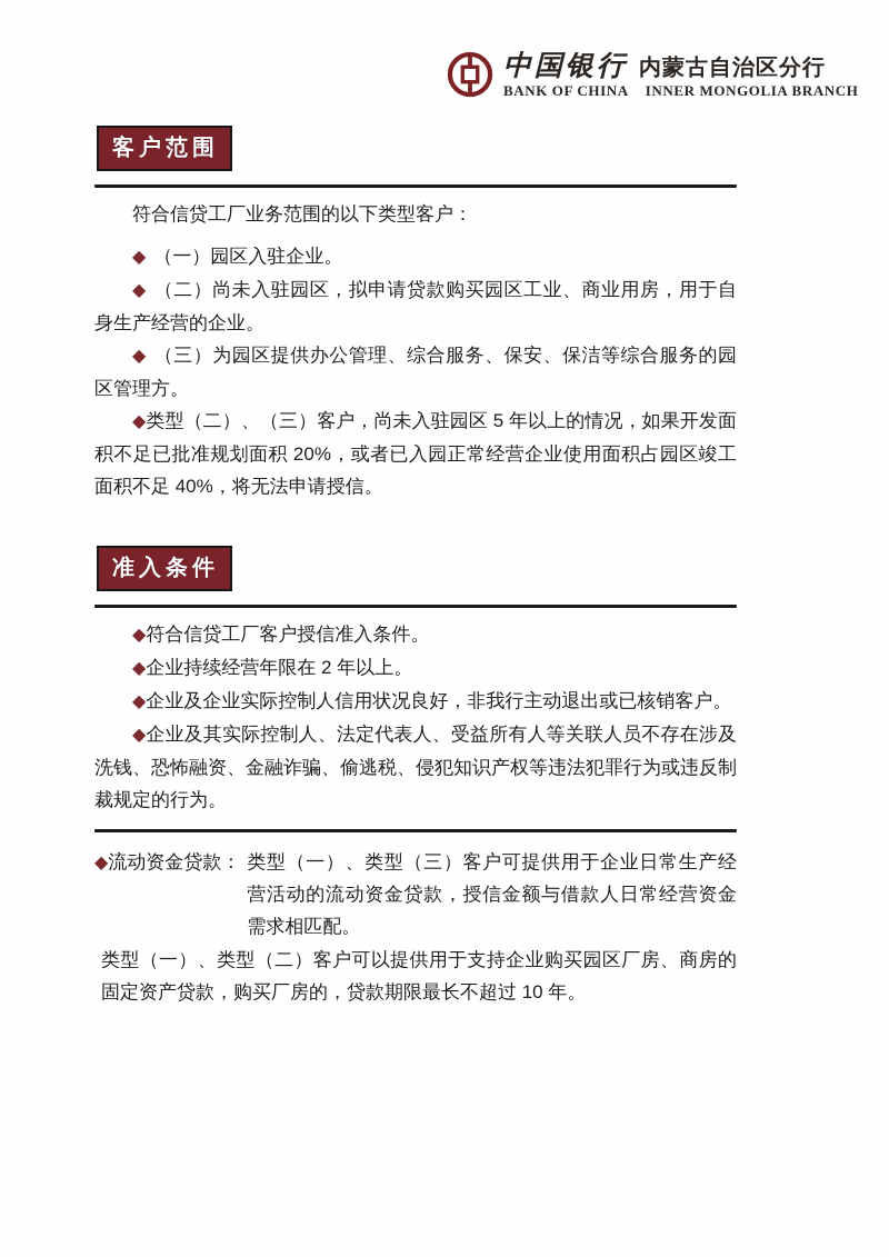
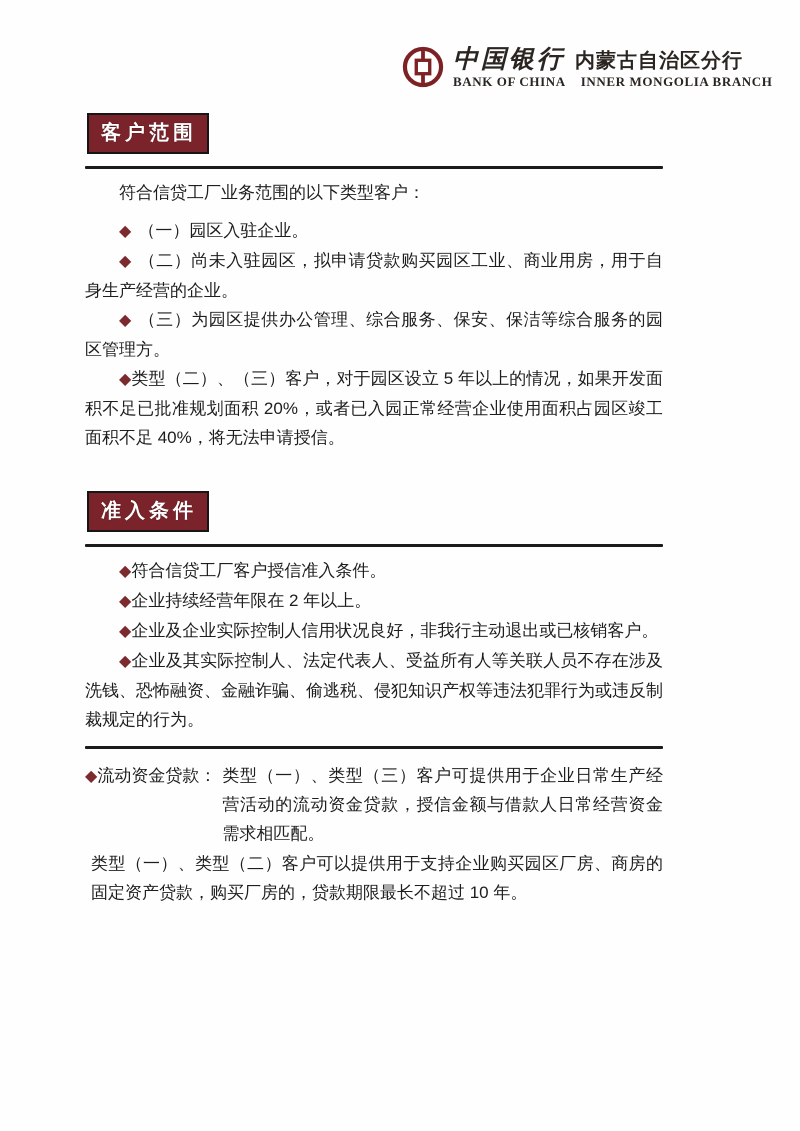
  中国银行
  内蒙古自治区分行
  BANK OF CHINA
  INNER MONGOLIA BRANCH
  客户范围
  符合信贷工厂业务范围的以下类型客户：
  ◆ （一）园区入驻企业。
  ◆ （二）尚未入驻园区，拟申请贷款购买园区工业、商业用房，用于自身生产经营的企业。
  ◆ （三）为园区提供办公管理、综合服务、保安、保洁等综合服务的园区管理方。
- ◆类型（二）、（三）客户，尚未入驻园区 5 年以上的情况，如果开发面积不足已批准规划面积 20%，或者已入园正常经营企业使用面积占园区竣工面积不足 40%，将无法申请授信。
+ ◆类型（二）、（三）客户，对于园区设立 5 年以上的情况，如果开发面积不足已批准规划面积 20%，或者已入园正常经营企业使用面积占园区竣工面积不足 40%，将无法申请授信。
  准入条件
  ◆符合信贷工厂客户授信准入条件。
  ◆企业持续经营年限在 2 年以上。
  ◆企业及企业实际控制人信用状况良好，非我行主动退出或已核销客户。
  ◆企业及其实际控制人、法定代表人、受益所有人等关联人员不存在涉及洗钱、恐怖融资、金融诈骗、偷逃税、侵犯知识产权等违法犯罪行为或违反制裁规定的行为。
  ◆流动资金贷款：
  类型（一）、类型（三）客户可提供用于企业日常生产经营活动的流动资金贷款，授信金额与借款人日常经营资金需求相匹配。
  类型（一）、类型（二）客户可以提供用于支持企业购买园区厂房、商房的固定资产贷款，购买厂房的，贷款期限最长不超过 10 年。
